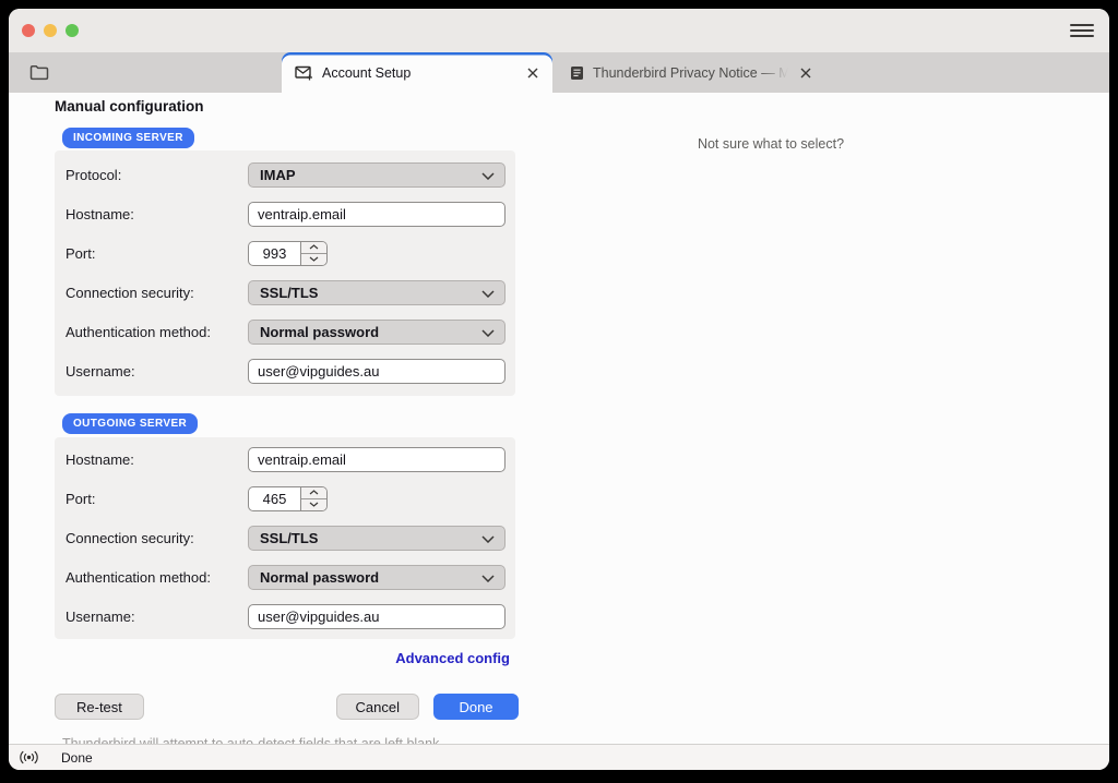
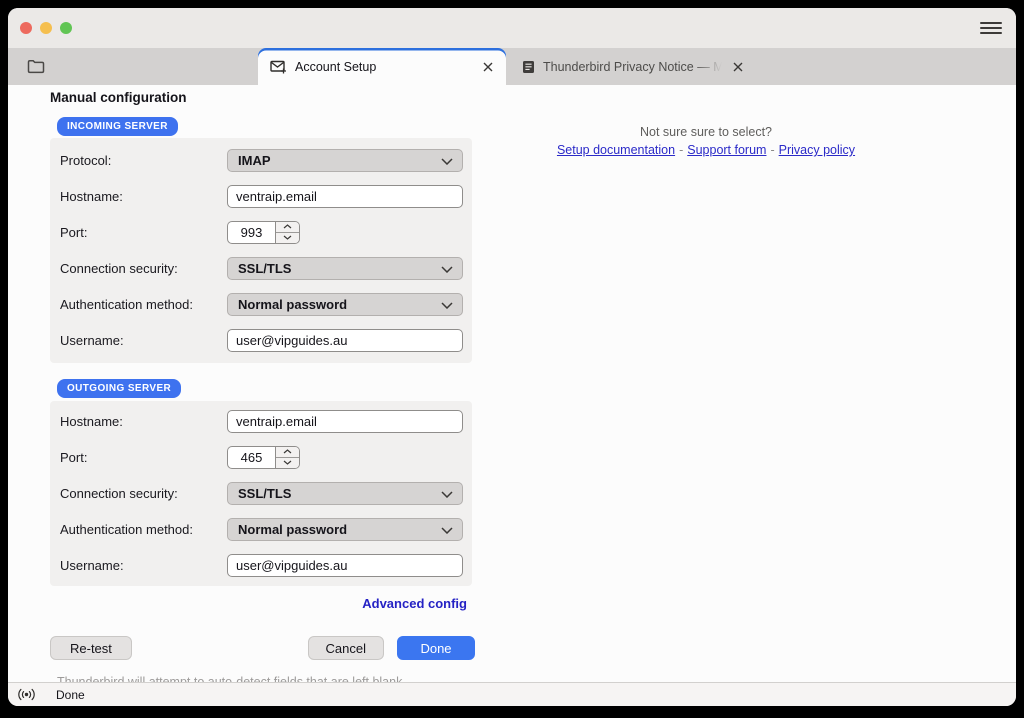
  Account Setup
  Thunderbird Privacy Notice
- Not sure what to select?
+ Not sure sure to select?
+ Setup documentation - Support forum - Privacy policy
  Manual configuration
  INCOMING SERVER
  Protocol:
  IMAP
  Hostname:
  ventraip.email
  Port:
  993
  Connection security:
  SSL/TLS
  Authentication method:
  Normal password
  Username:
  user@vipguides.au
  OUTGOING SERVER
  Hostname:
  ventraip.email
  Port:
  465
  Connection security:
  SSL/TLS
  Authentication method:
  Normal password
  Username:
  user@vipguides.au
  Advanced config
  Re-test
  Cancel
  Done
  Done
